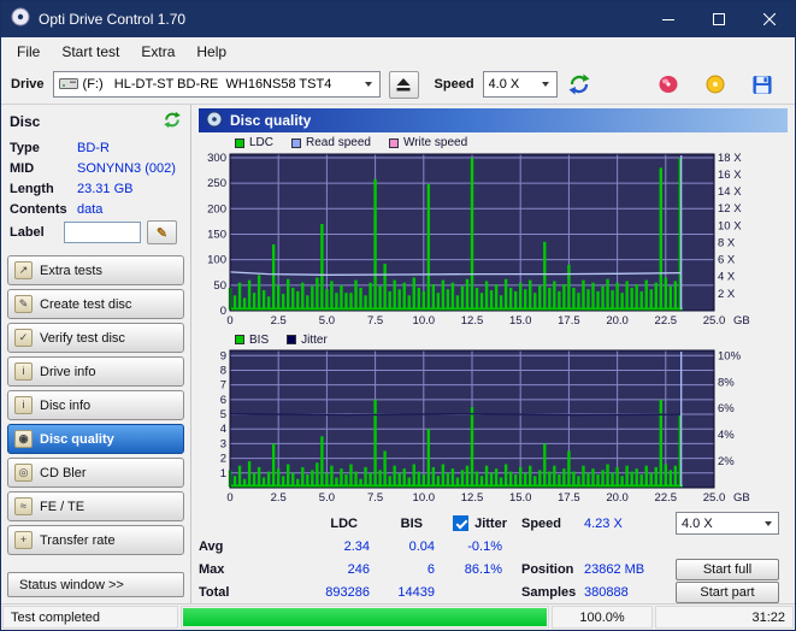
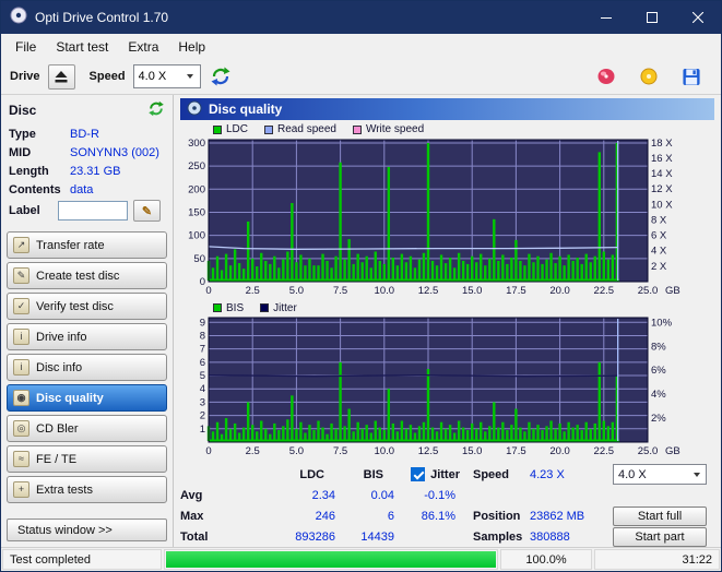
  Opti Drive Control 1.70
  File
  Start test
  Extra
  Help
  Drive
- (F:) HL-DT-ST BD-RE WH16NS58 TST4
  Speed
  4.0 X
  Disc
  Type
  BD-R
  MID
  SONYNN3 (002)
  Length
  23.31 GB
  Contents
  data
  Label
  ✎
  ↗
- Extra tests
+ Transfer rate
  ✎
  Create test disc
  ✓
  Verify test disc
  i
  Drive info
  i
  Disc info
  ◉
  Disc quality
  ◎
  CD Bler
  ≈
  FE / TE
  +
- Transfer rate
+ Extra tests
  Status window >>
  Disc quality
  LDC
  Read speed
  Write speed
  0
  50
  100
  150
  200
  250
  300
  2 X
  4 X
  6 X
  8 X
  10 X
  12 X
  14 X
  16 X
  18 X
  0
  2.5
  5.0
  7.5
  10.0
  12.5
  15.0
  17.5
  20.0
  22.5
  25.0
  GB
  BIS
  Jitter
  1
  2
  3
  4
  5
  6
  7
  8
  9
  2%
  4%
  6%
  8%
  10%
  0
  2.5
  5.0
  7.5
  10.0
  12.5
  15.0
  17.5
  20.0
  22.5
  25.0
  GB
  LDC
  BIS
  Jitter
  Speed
  4.23 X
  4.0 X
  Avg
  2.34
  0.04
  -0.1%
  Max
  246
  6
  86.1%
  Position
  23862 MB
  Start full
  Total
  893286
  14439
  Samples
  380888
  Start part
  Test completed
  100.0%
  31:22
